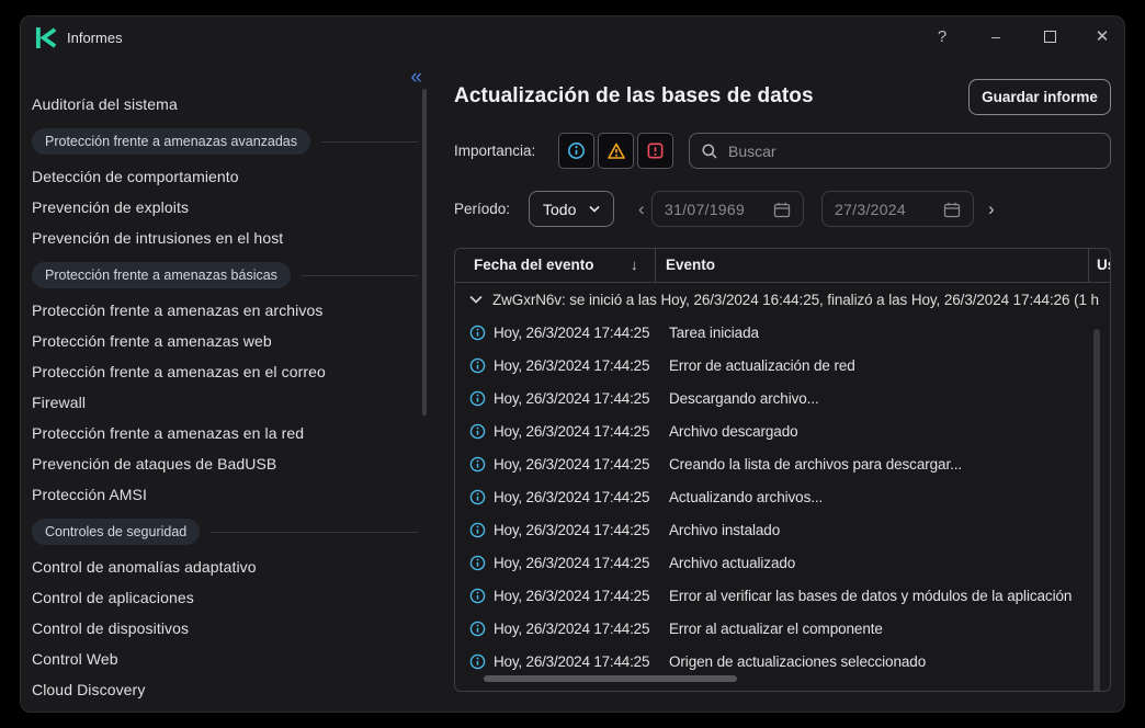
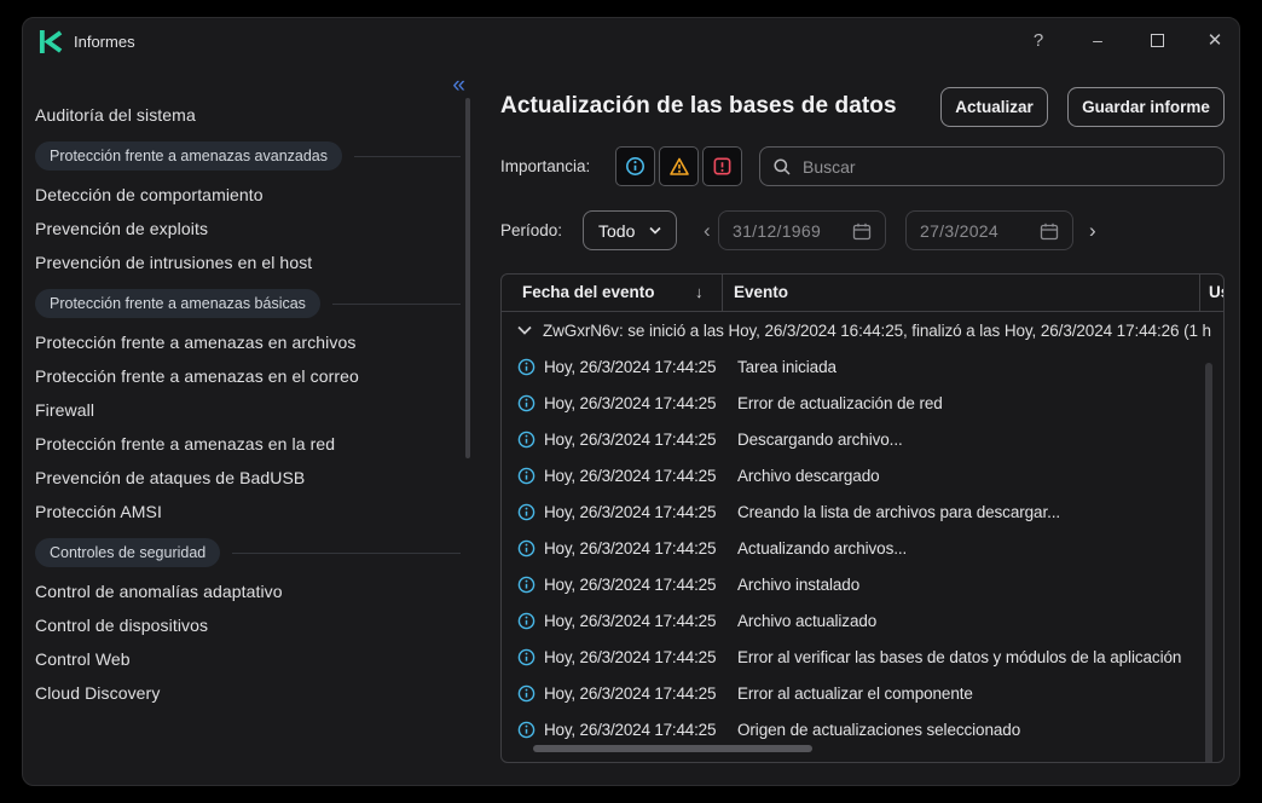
  Informes
  ?
  –
  ✕
  «
  Auditoría del sistema
  Protección frente a amenazas avanzadas
  Detección de comportamiento
  Prevención de exploits
  Prevención de intrusiones en el host
  Protección frente a amenazas básicas
  Protección frente a amenazas en archivos
- Protección frente a amenazas web
  Protección frente a amenazas en el correo
  Firewall
  Protección frente a amenazas en la red
  Prevención de ataques de BadUSB
  Protección AMSI
  Controles de seguridad
  Control de anomalías adaptativo
- Control de aplicaciones
  Control de dispositivos
  Control Web
  Cloud Discovery
  Actualización de las bases de datos
+ Actualizar
  Guardar informe
  Importancia:
  Buscar
  Período:
  Todo
  ‹
- 31/07/1969
+ 31/12/1969
  27/3/2024
  ›
  Fecha del evento
  ↓
  Evento
  ZwGxrN6v: se inició a las Hoy, 26/3/2024 16:44:25, finalizó a las Hoy, 26/3/2024 17:44:26 (1 h
  Hoy, 26/3/2024 17:44:25
  Tarea iniciada
  Hoy, 26/3/2024 17:44:25
  Error de actualización de red
  Hoy, 26/3/2024 17:44:25
  Descargando archivo...
  Hoy, 26/3/2024 17:44:25
  Archivo descargado
  Hoy, 26/3/2024 17:44:25
  Creando la lista de archivos para descargar...
  Hoy, 26/3/2024 17:44:25
  Actualizando archivos...
  Hoy, 26/3/2024 17:44:25
  Archivo instalado
  Hoy, 26/3/2024 17:44:25
  Archivo actualizado
  Hoy, 26/3/2024 17:44:25
  Error al verificar las bases de datos y módulos de la aplicación
  Hoy, 26/3/2024 17:44:25
  Error al actualizar el componente
  Hoy, 26/3/2024 17:44:25
  Origen de actualizaciones seleccionado
